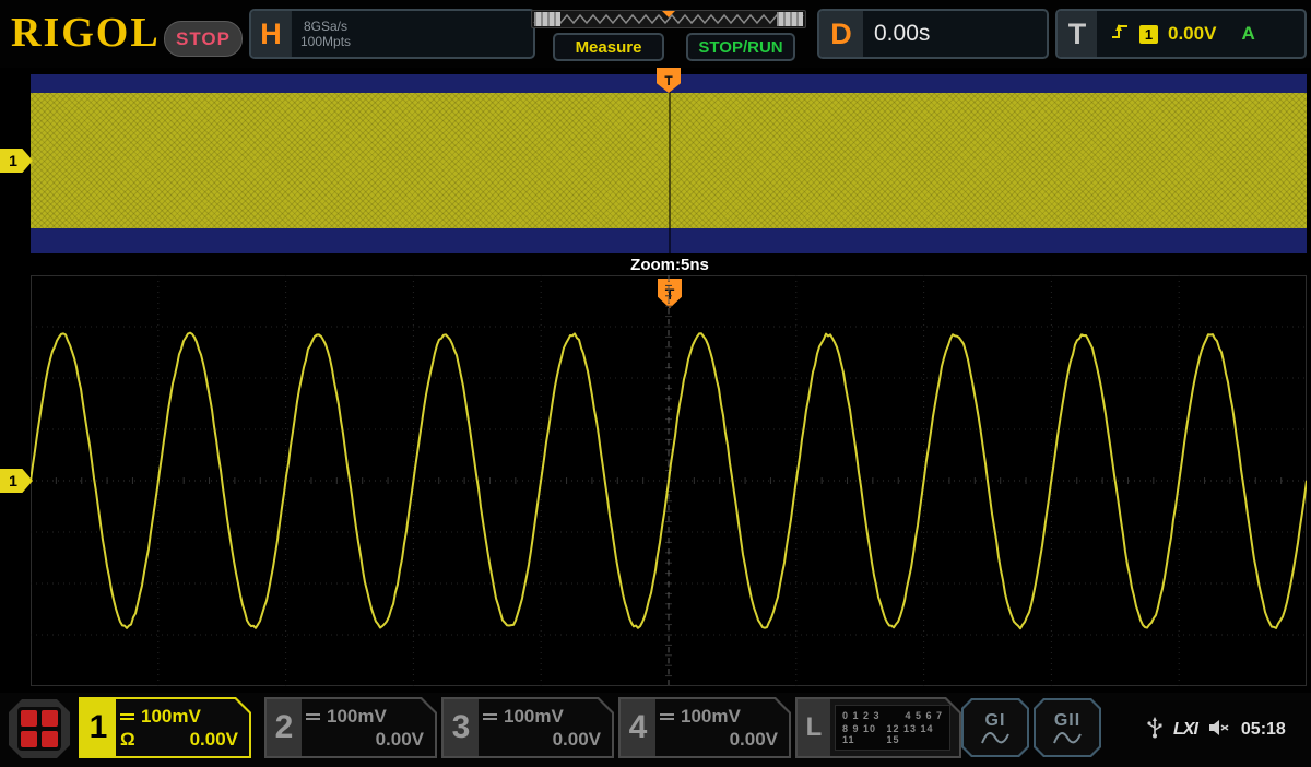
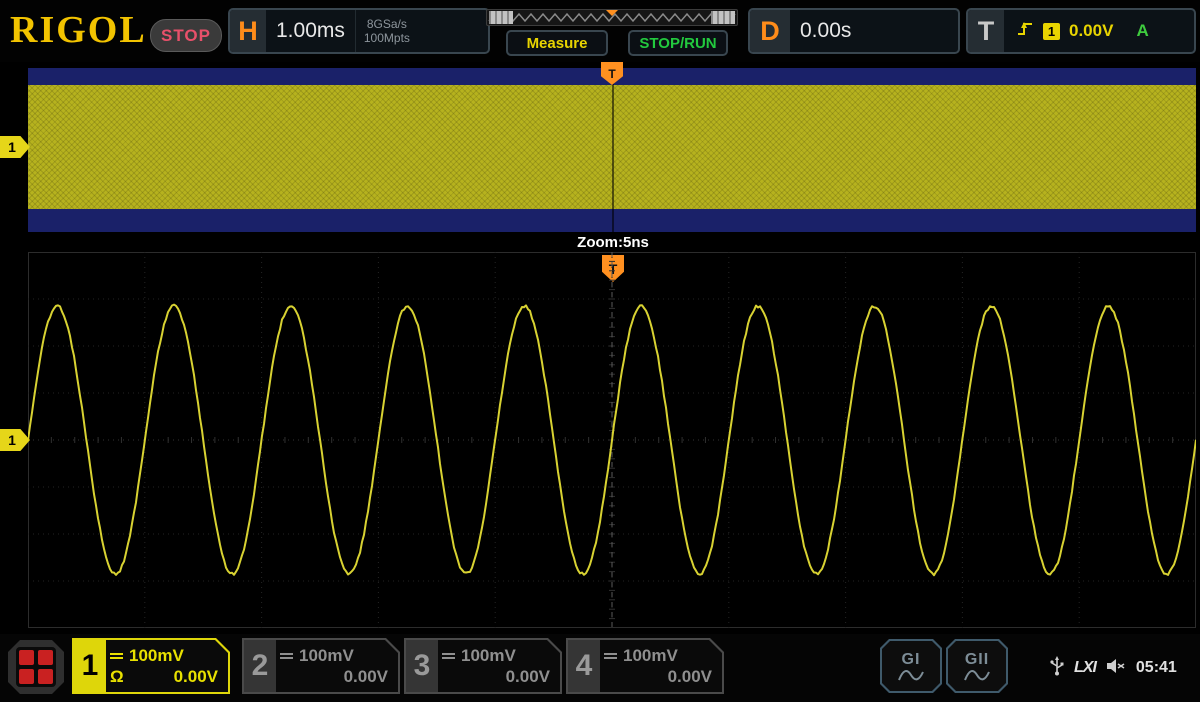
  RIGOL
  STOP
  H
+ 1.00ms
  8GSa/s
  100Mpts
  Measure
  STOP/RUN
  D
  0.00s
  T
  1
  0.00V
  A
  T
  1
  Zoom:5ns
  T
  1
  1
  100mV
  Ω
  0.00V
  2
  100mV
  0.00V
  3
  100mV
  0.00V
  4
  100mV
  0.00V
- L
- 0 1 2 3
- 4 5 6 7
- 8 9 10 11
- 12 13 14 15
  GI
  GII
  LXI
- 05:18
+ 05:41
